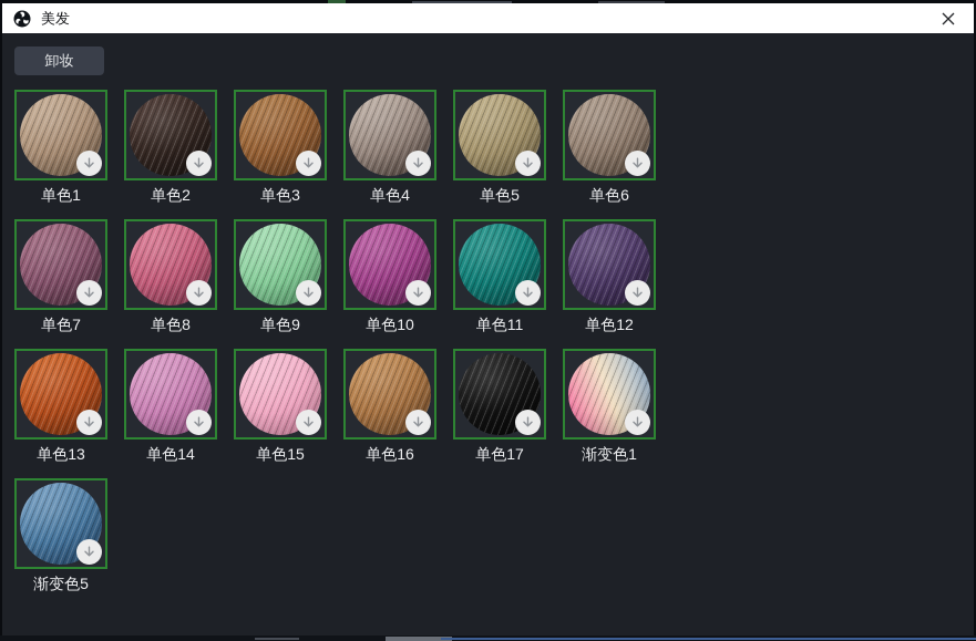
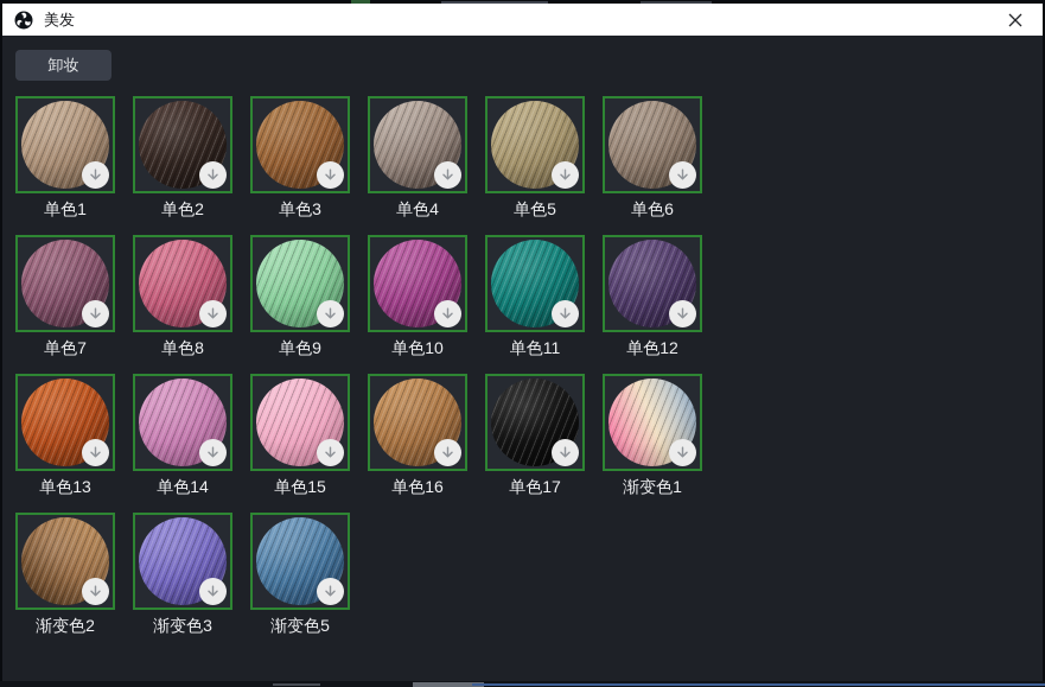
  美发
  卸妆
  单色1
  单色2
  单色3
  单色4
  单色5
  单色6
  单色7
  单色8
  单色9
  单色10
  单色11
  单色12
  单色13
  单色14
  单色15
  单色16
  单色17
  渐变色1
+ 渐变色2
+ 渐变色3
  渐变色5
